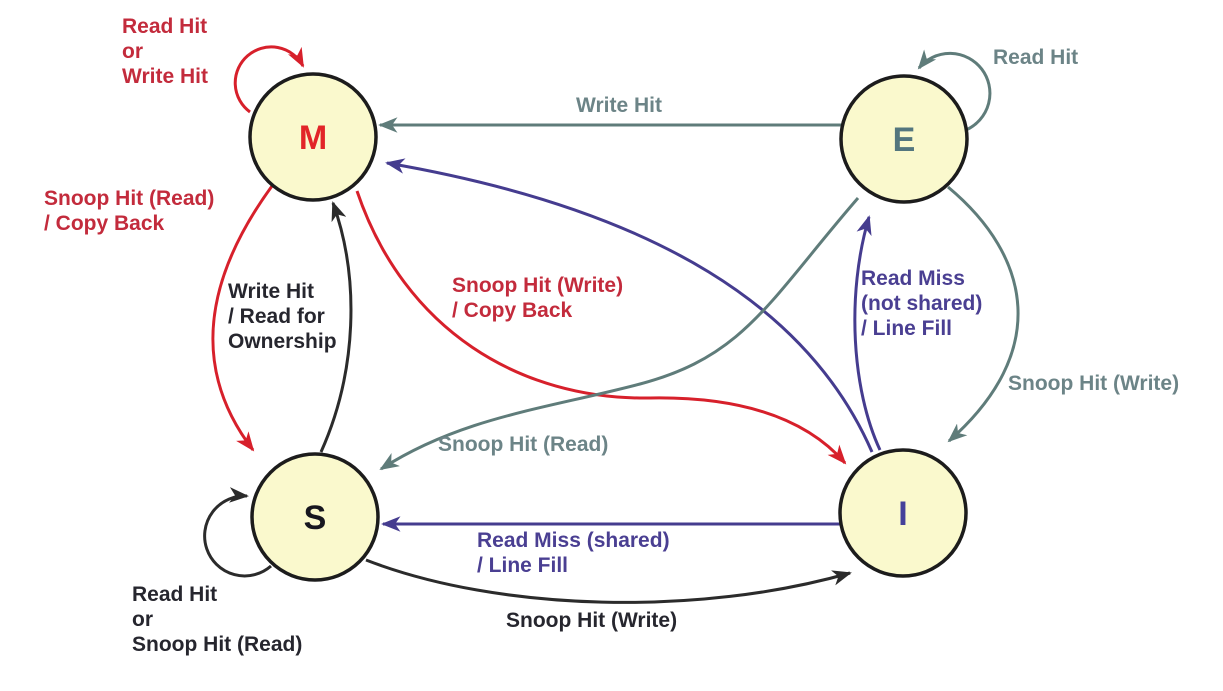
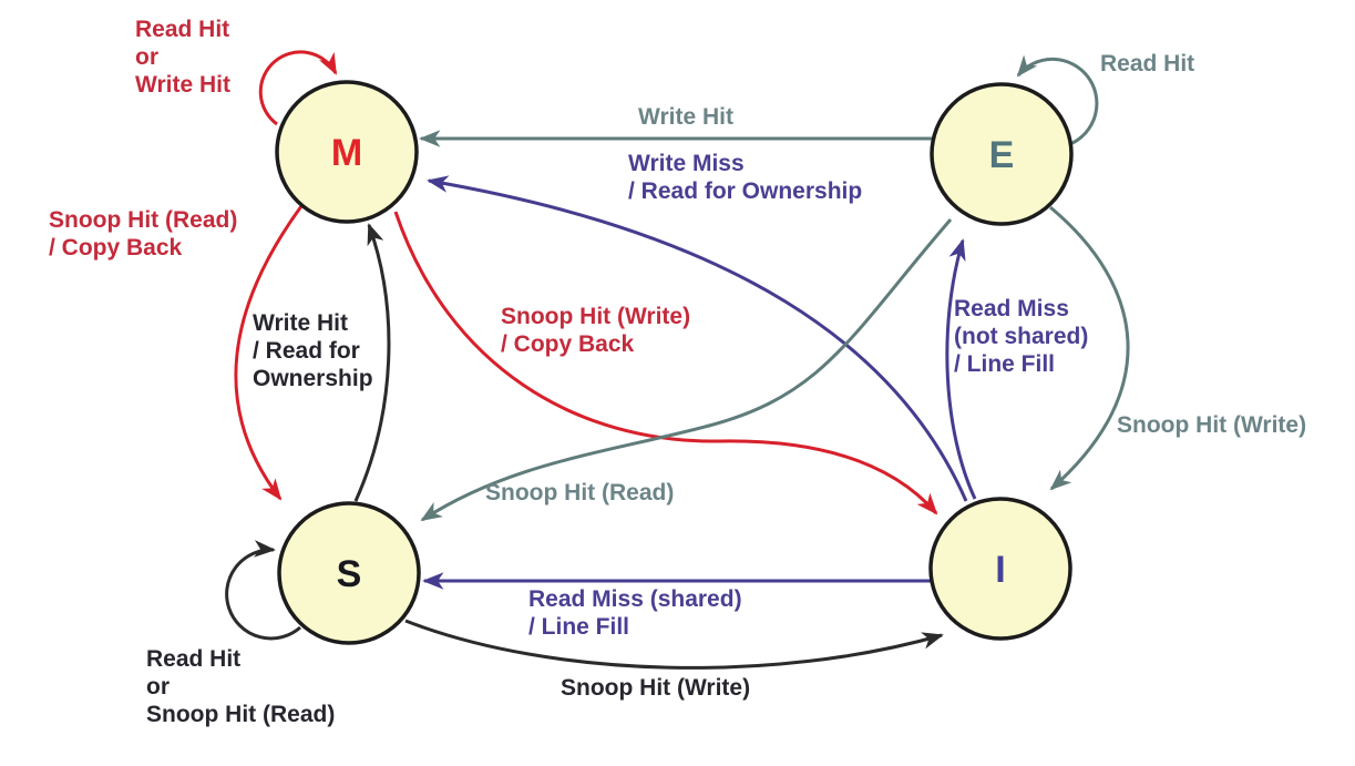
  M
  E
  S
  I
  Read Hit
  or
  Write Hit
  Read Hit
  Write Hit
+ Write Miss
+ / Read for Ownership
  Snoop Hit (Read)
  / Copy Back
  Write Hit
  / Read for
  Ownership
  Snoop Hit (Write)
  / Copy Back
  Read Miss
  (not shared)
  / Line Fill
  Snoop Hit (Write)
  Snoop Hit (Read)
  Read Miss (shared)
  / Line Fill
  Snoop Hit (Write)
  Read Hit
  or
  Snoop Hit (Read)
